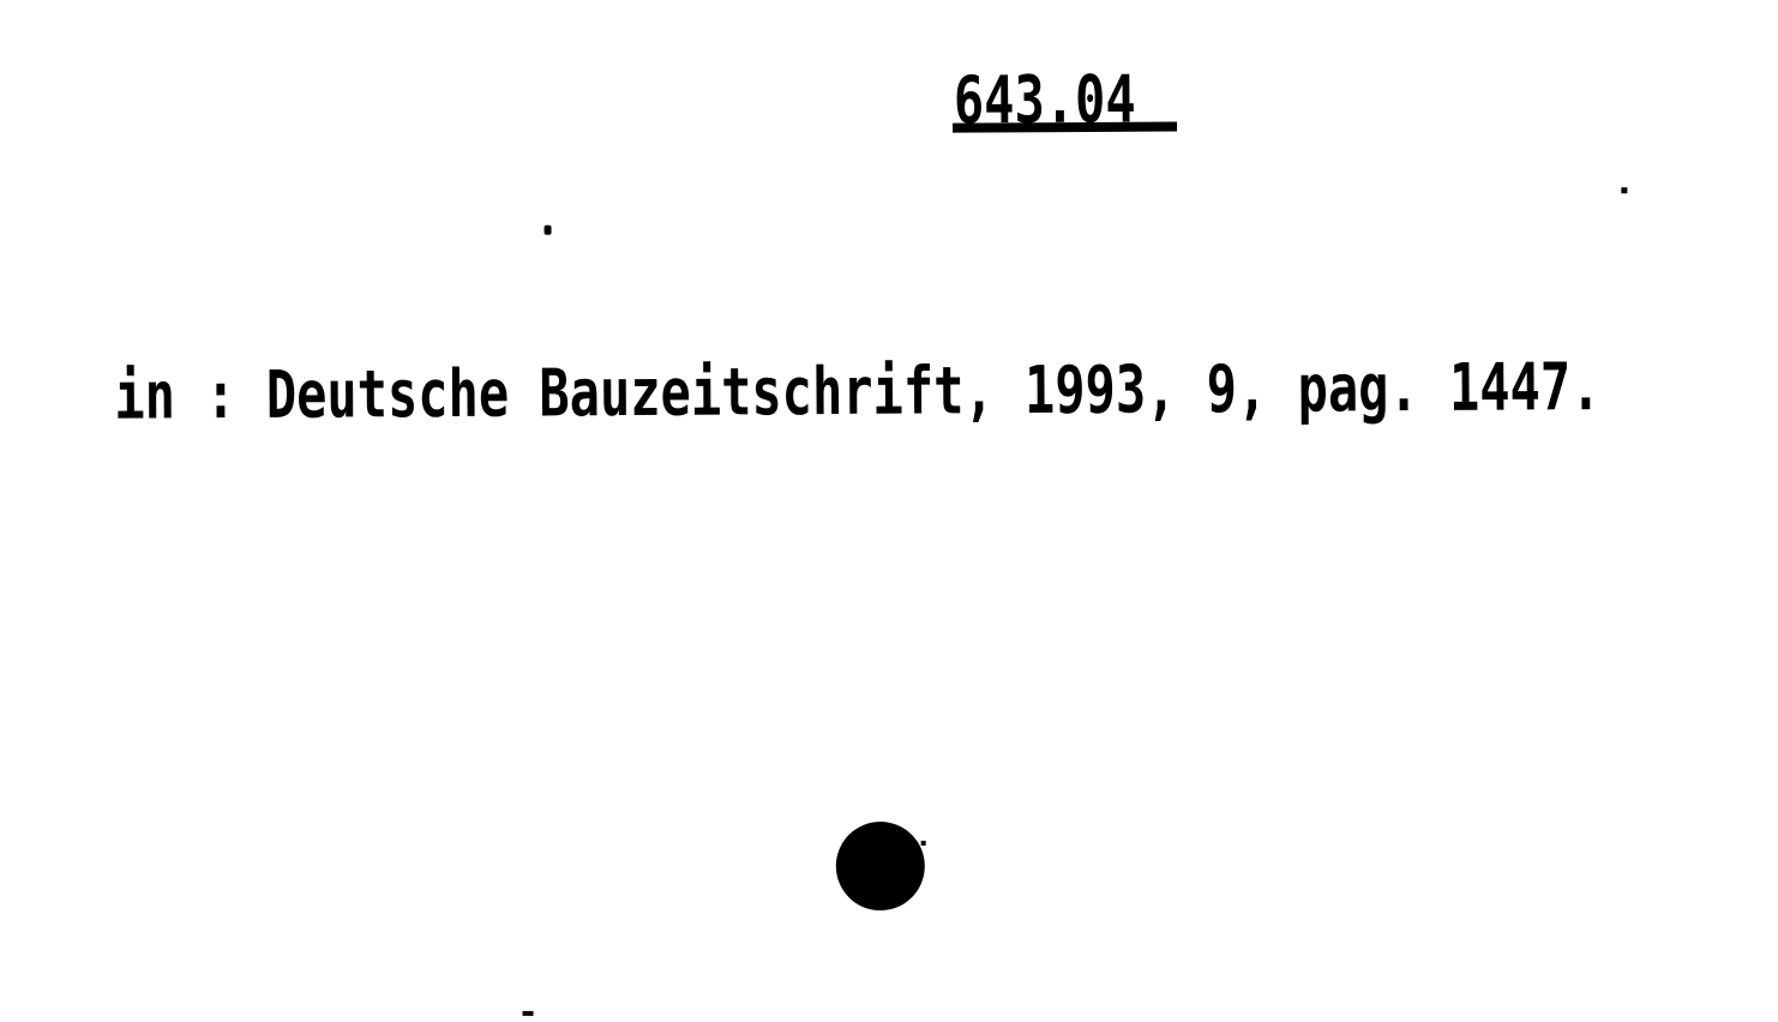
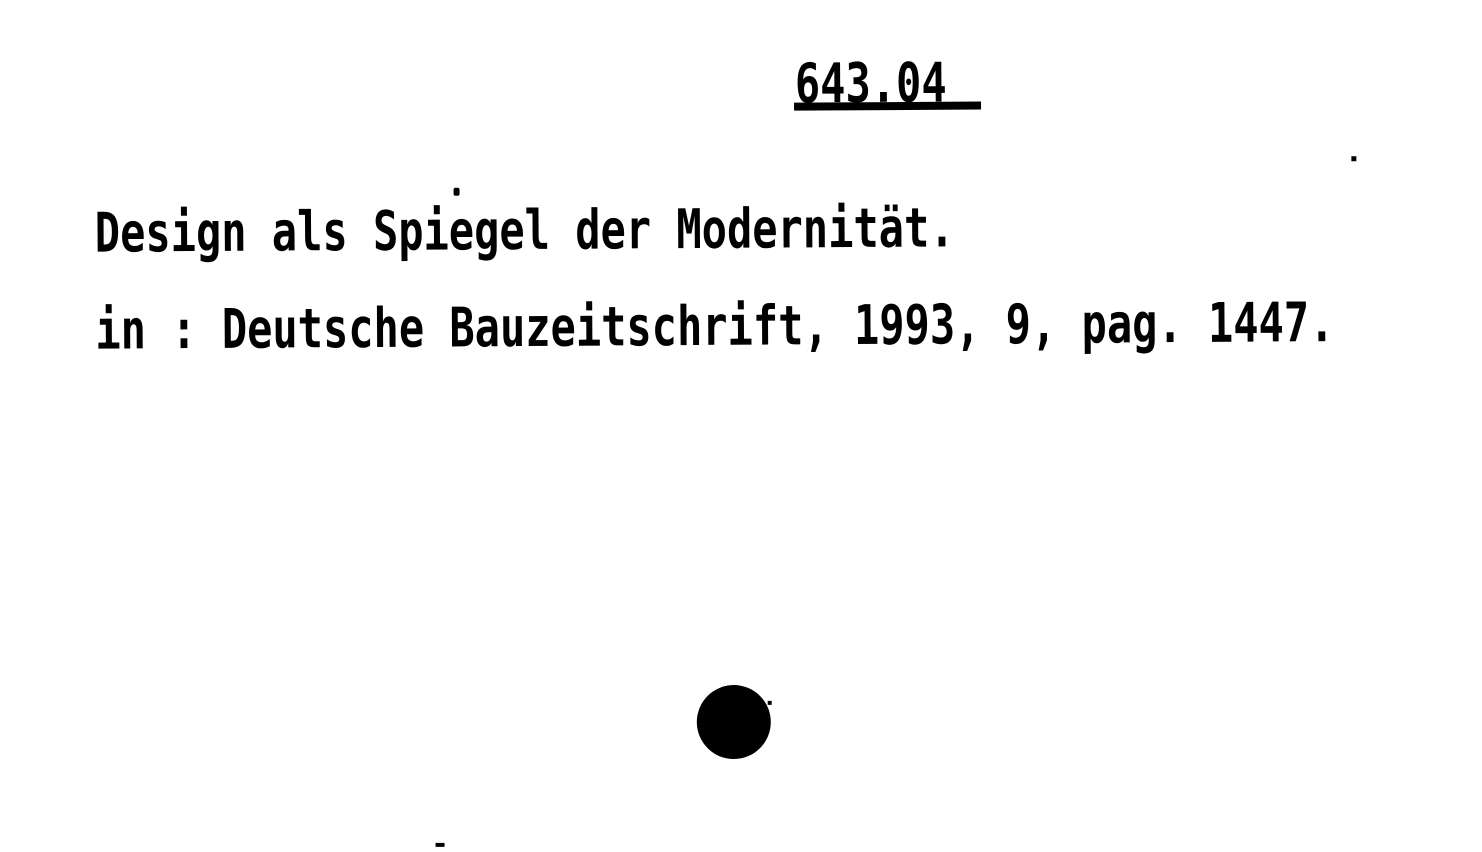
  643.04
+ Design als Spiegel der Modernität.
  in : Deutsche Bauzeitschrift, 1993, 9, pag. 1447.
